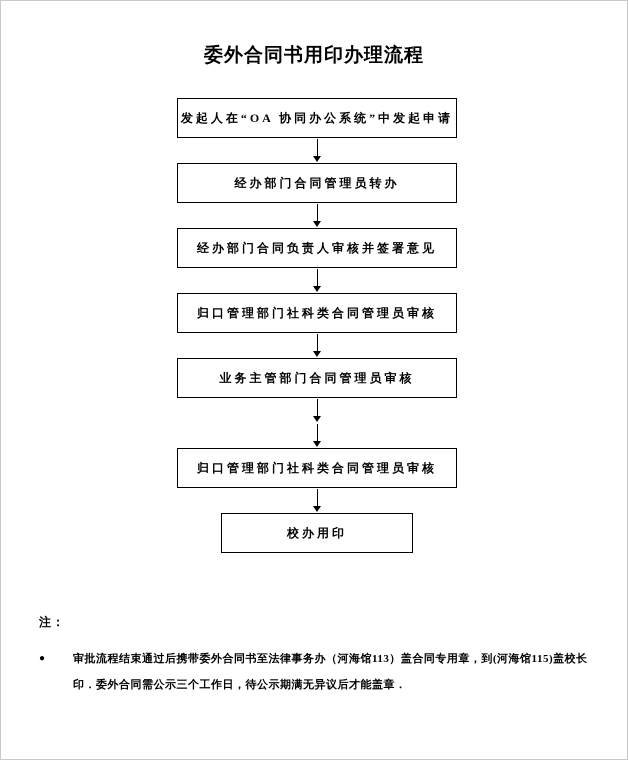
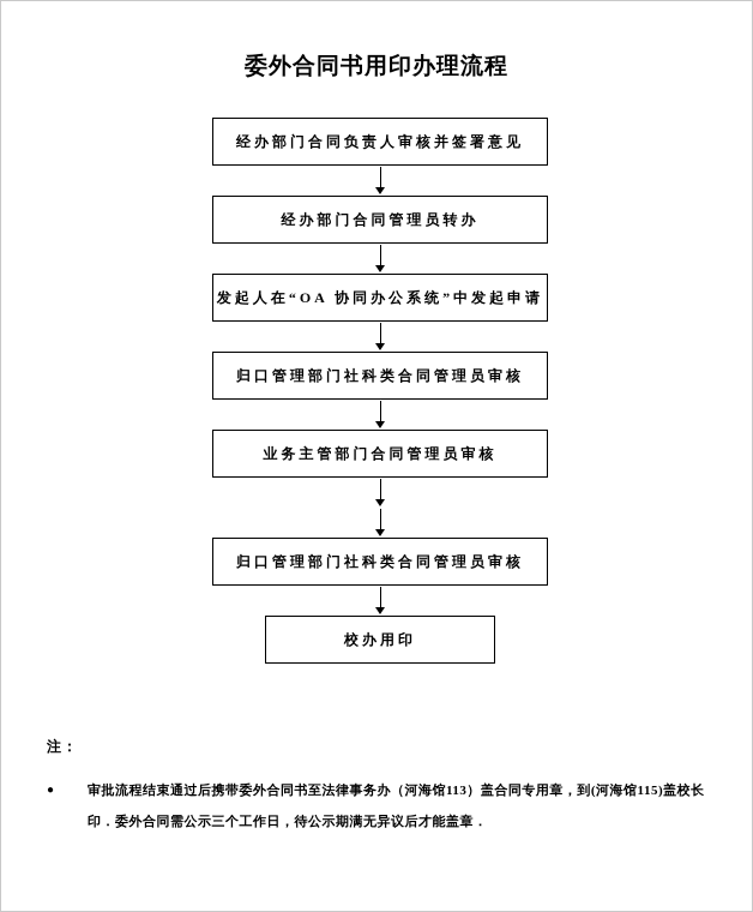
  委外合同书用印办理流程
- 发起人在“OA 协同办公系统”中发起申请
+ 经办部门合同负责人审核并签署意见
  经办部门合同管理员转办
- 经办部门合同负责人审核并签署意见
+ 发起人在“OA 协同办公系统”中发起申请
  归口管理部门社科类合同管理员审核
  业务主管部门合同管理员审核
  归口管理部门社科类合同管理员审核
  校办用印
  注：
  ●
  审批流程结束通过后携带委外合同书至法律事务办（河海馆113）盖合同专用章，到(河海馆115)盖校长印．委外合同需公示三个工作日，待公示期满无异议后才能盖章．
